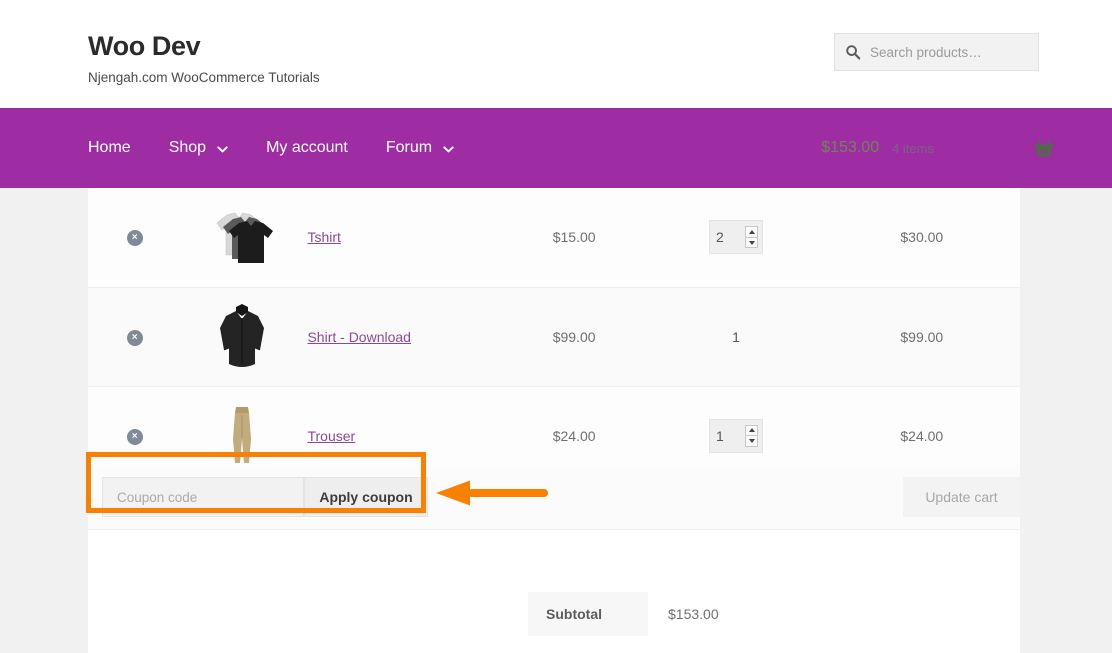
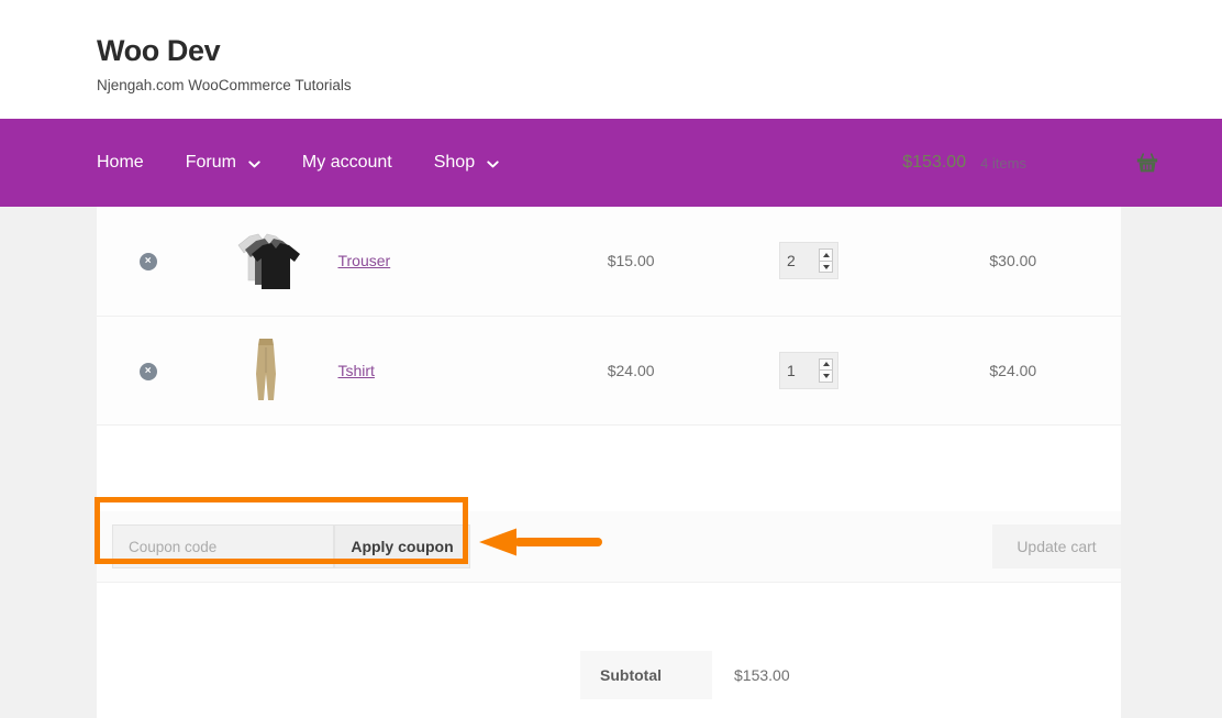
  Woo Dev
  Njengah.com WooCommerce Tutorials
- Search products…
  Home
- Shop
+ Forum
  My account
- Forum
+ Shop
  $153.00
  4 items
- ×		Tshirt	$15.00	2	$30.00
+ ×		Trouser	$15.00	2	$30.00
- ×		Shirt - Download	$99.00	1	$99.00
- ×		Trouser	$24.00	1	$24.00
+ ×		Tshirt	$24.00	1	$24.00
  Coupon code
  Apply coupon
  Update cart
  Subtotal	$153.00
